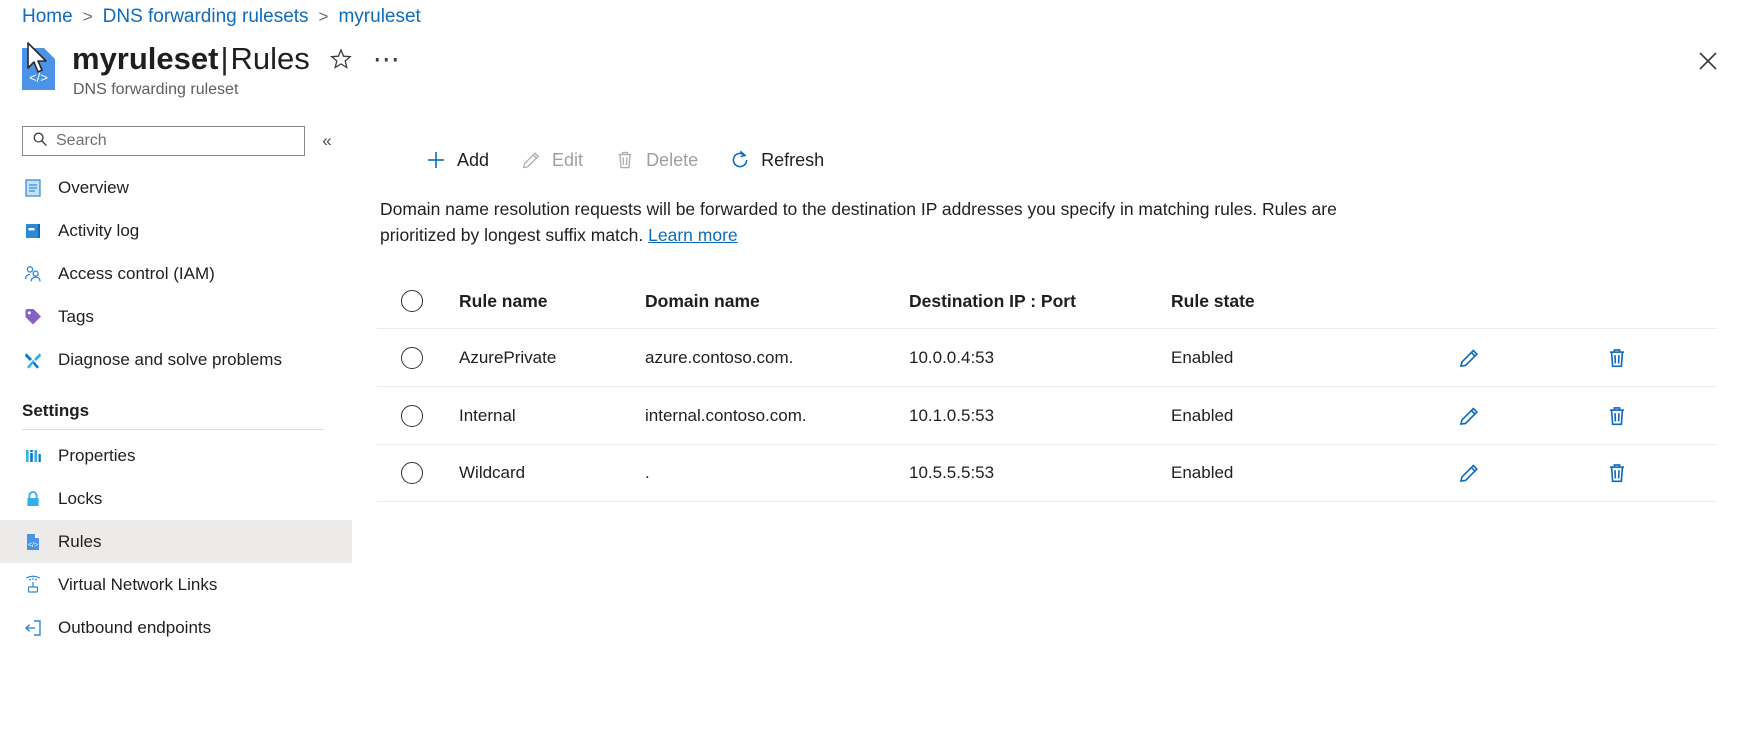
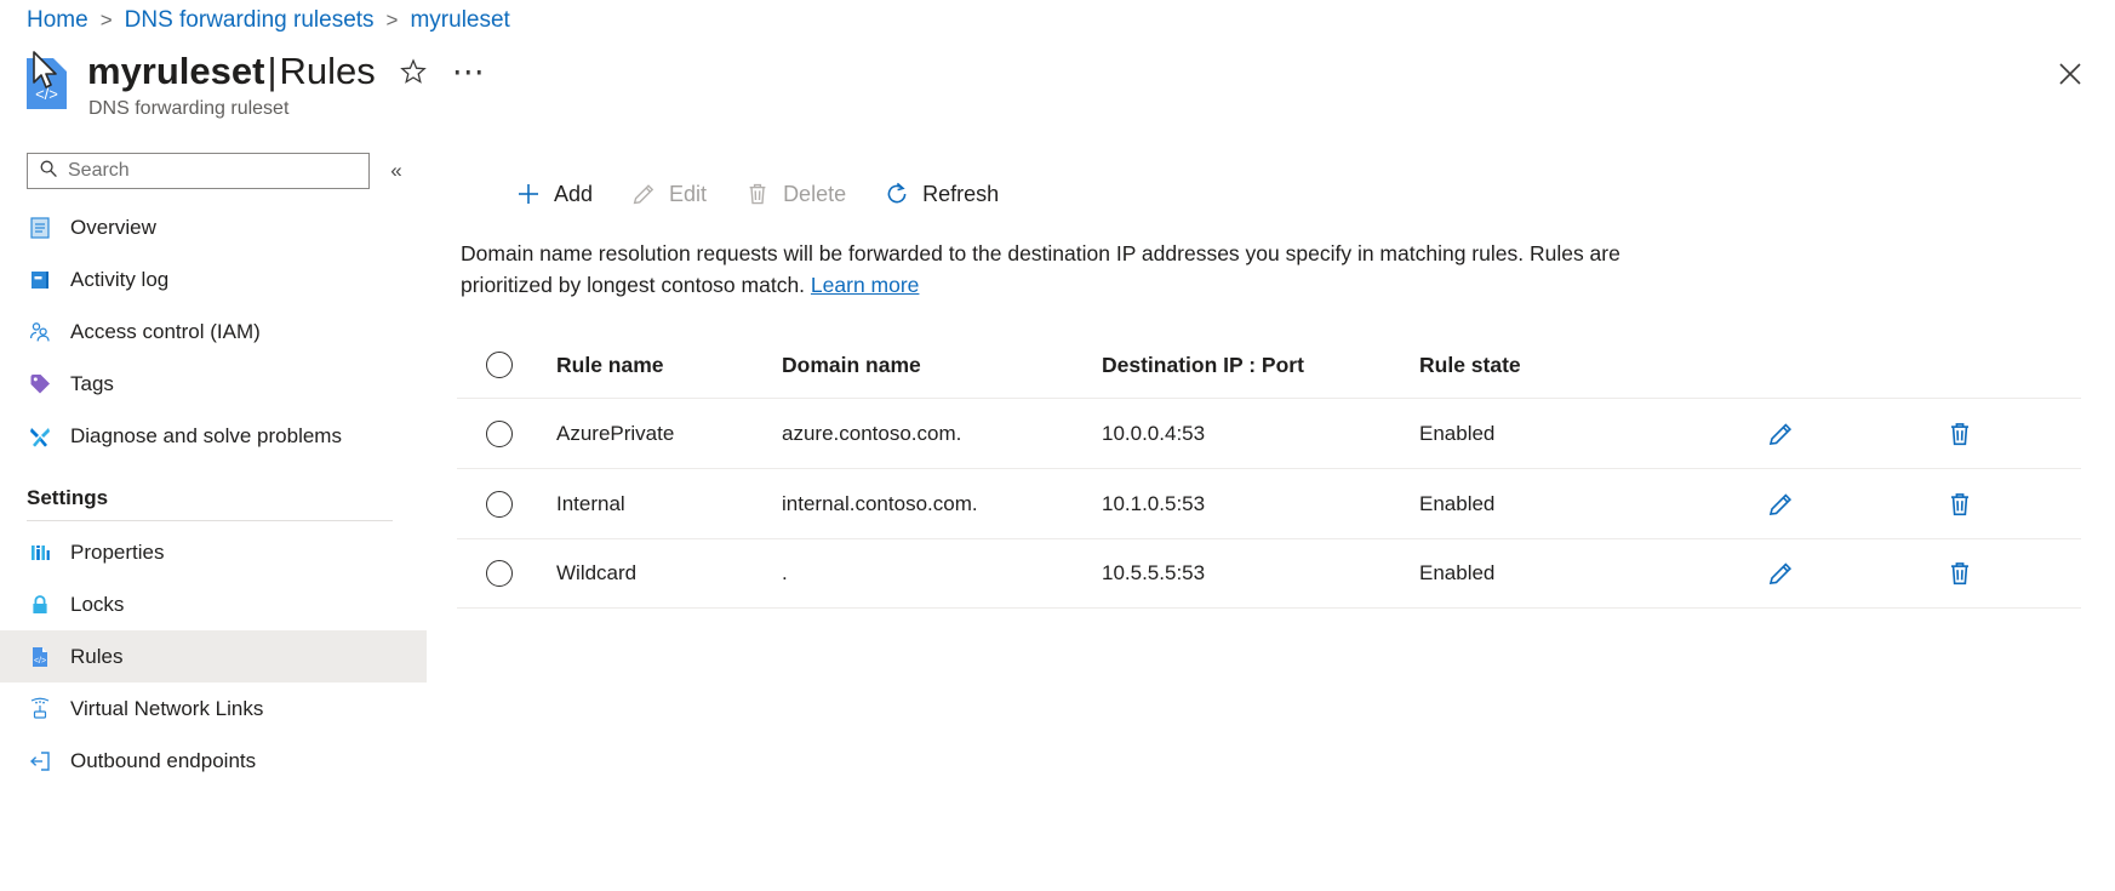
  Home
  >
  DNS forwarding rulesets
  >
  myruleset
  </>
  myruleset|Rules
  ⋯
  DNS forwarding ruleset
  Search
  «
  Overview
  Activity log
  Access control (IAM)
  Tags
  Diagnose and solve problems
  Settings
  Properties
  Locks
  Rules
  Virtual Network Links
  Outbound endpoints
  Add
  Edit
  Delete
  Refresh
- Domain name resolution requests will be forwarded to the destination IP addresses you specify in matching rules. Rules are prioritized by longest suffix match. Learn more
+ Domain name resolution requests will be forwarded to the destination IP addresses you specify in matching rules. Rules are prioritized by longest contoso match. Learn more
  Rule name
  Domain name
  Destination IP : Port
  Rule state
  AzurePrivate
  azure.contoso.com.
  10.0.0.4:53
  Enabled
  Internal
  internal.contoso.com.
  10.1.0.5:53
  Enabled
  Wildcard
  .
  10.5.5.5:53
  Enabled
